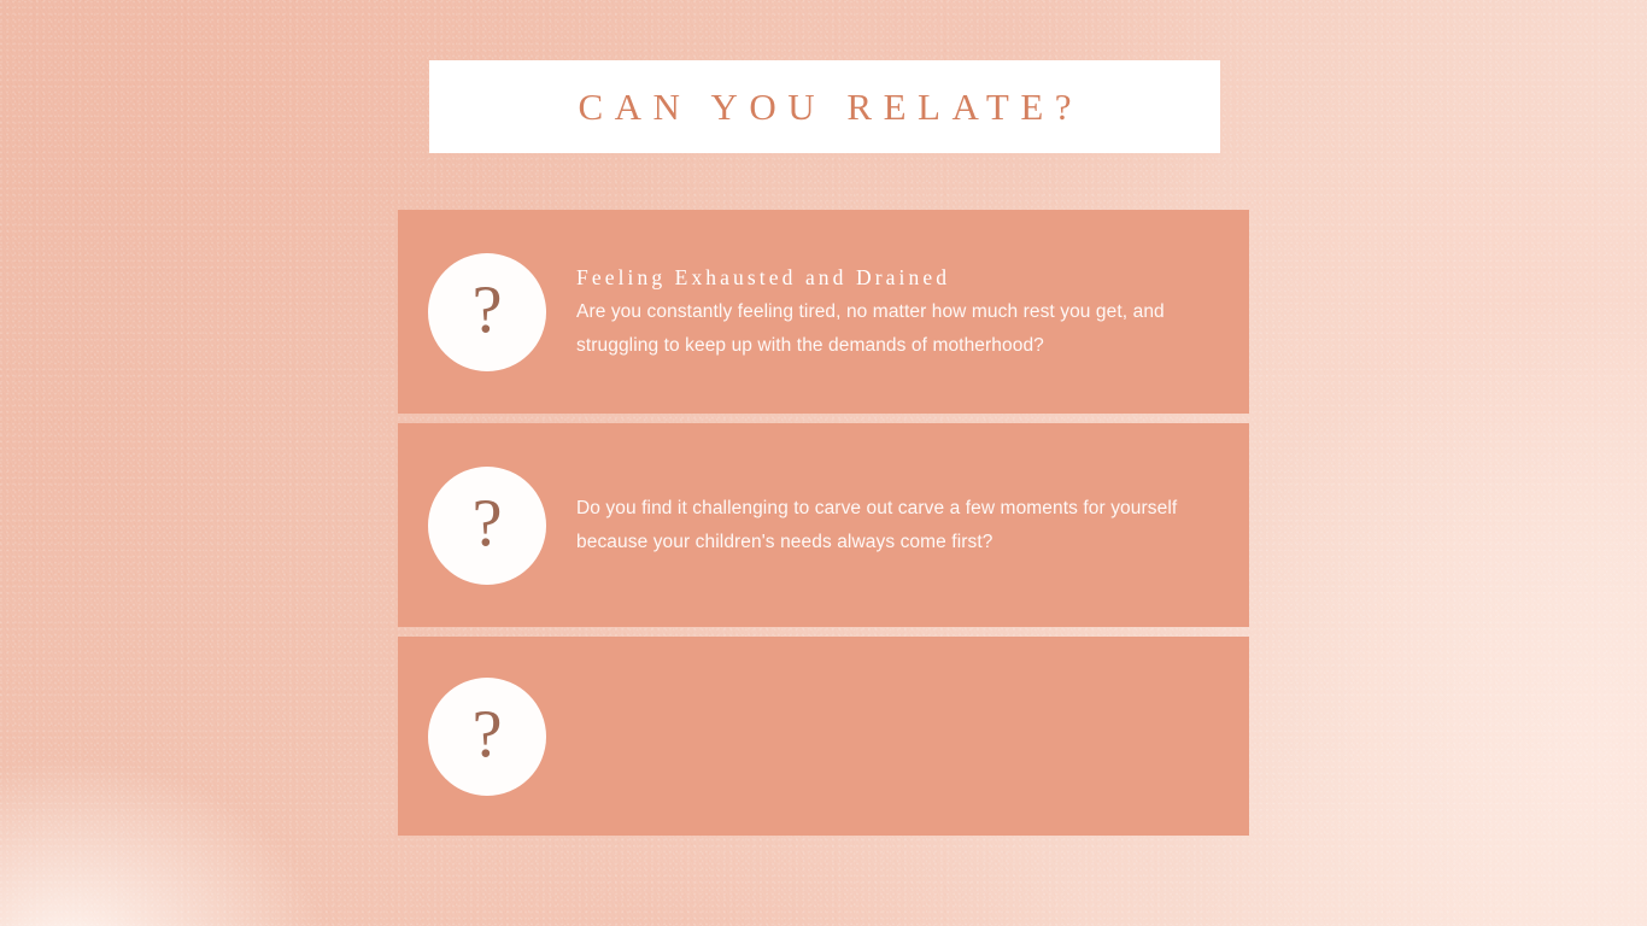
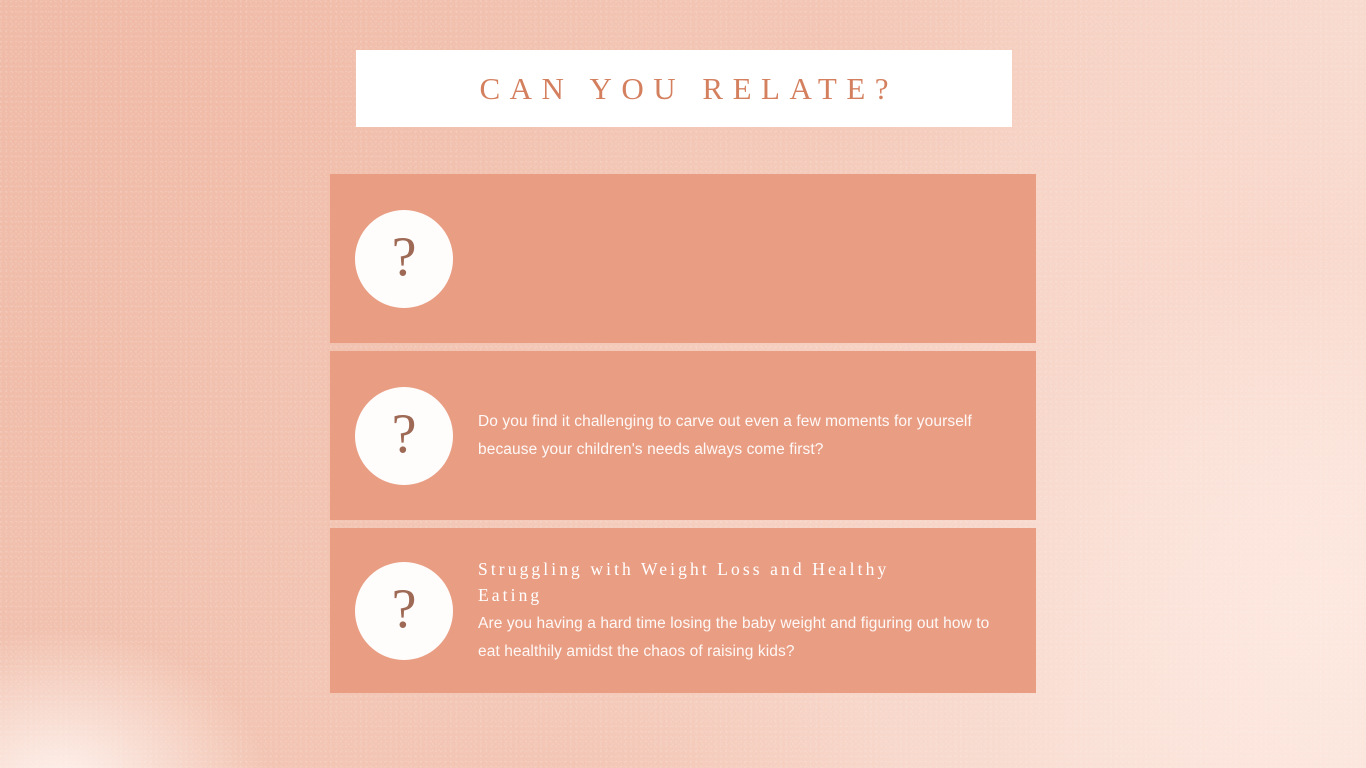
  CAN YOU RELATE?
  ?
- Feeling Exhausted and Drained
- Are you constantly feeling tired, no matter how much rest you get, and struggling to keep up with the demands of motherhood?
  ?
- Do you find it challenging to carve out carve a few moments for yourself because your children's needs always come first?
+ Do you find it challenging to carve out even a few moments for yourself because your children's needs always come first?
  ?
+ Struggling with Weight Loss and Healthy Eating
+ Are you having a hard time losing the baby weight and figuring out how to eat healthily amidst the chaos of raising kids?
